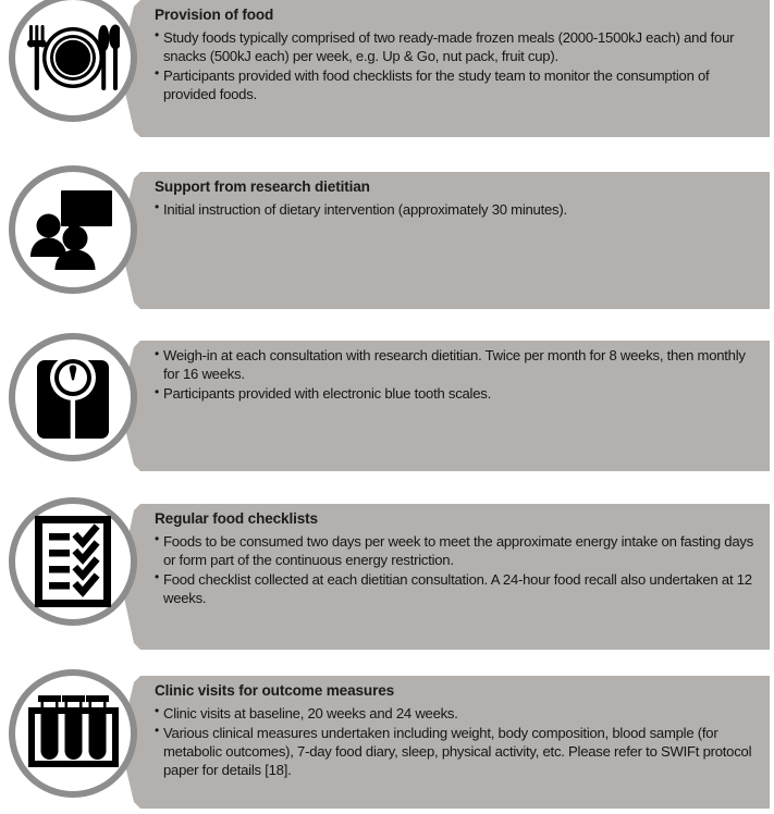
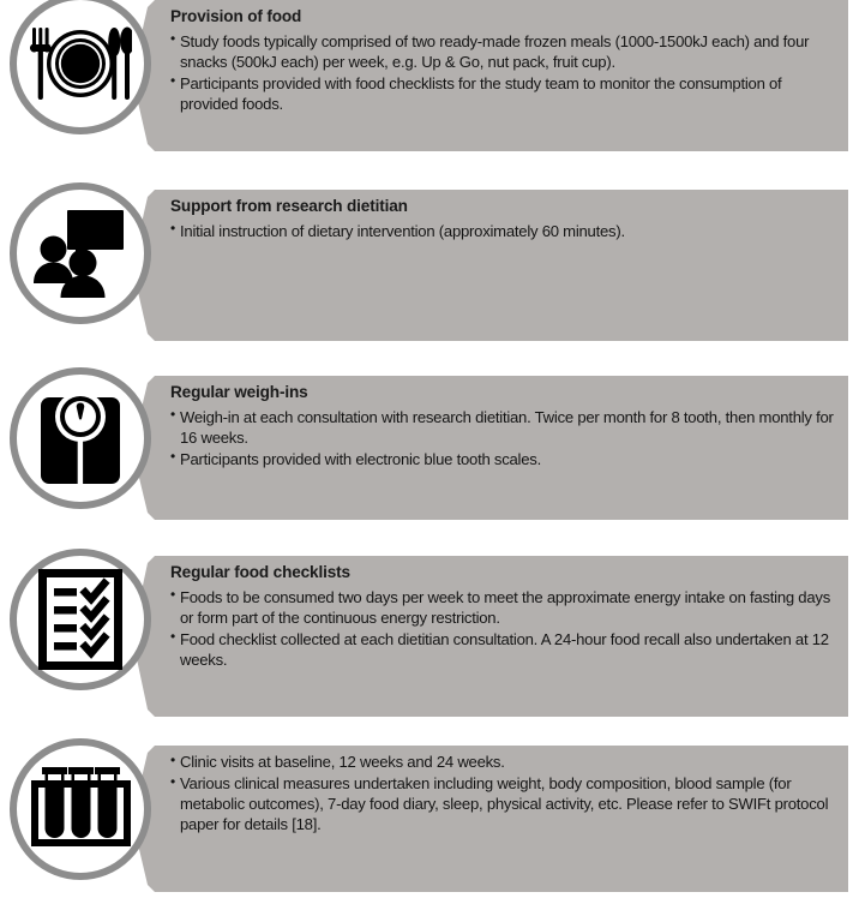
  Provision of food
- Study foods typically comprised of two ready-made frozen meals (2000-1500kJ each) and four snacks (500kJ each) per week, e.g. Up & Go, nut pack, fruit cup).
+ Study foods typically comprised of two ready-made frozen meals (1000-1500kJ each) and four snacks (500kJ each) per week, e.g. Up & Go, nut pack, fruit cup).
  Participants provided with food checklists for the study team to monitor the consumption of provided foods.
  Support from research dietitian
- Initial instruction of dietary intervention (approximately 30 minutes).
+ Initial instruction of dietary intervention (approximately 60 minutes).
+ Regular weigh-ins
- Weigh-in at each consultation with research dietitian. Twice per month for 8 weeks, then monthly for 16 weeks.
+ Weigh-in at each consultation with research dietitian. Twice per month for 8 tooth, then monthly for 16 weeks.
  Participants provided with electronic blue tooth scales.
  Regular food checklists
  Foods to be consumed two days per week to meet the approximate energy intake on fasting days or form part of the continuous energy restriction.
  Food checklist collected at each dietitian consultation. A 24-hour food recall also undertaken at 12 weeks.
- Clinic visits for outcome measures
- Clinic visits at baseline, 20 weeks and 24 weeks.
+ Clinic visits at baseline, 12 weeks and 24 weeks.
  Various clinical measures undertaken including weight, body composition, blood sample (for metabolic outcomes), 7-day food diary, sleep, physical activity, etc. Please refer to SWIFt protocol paper for details [18].
